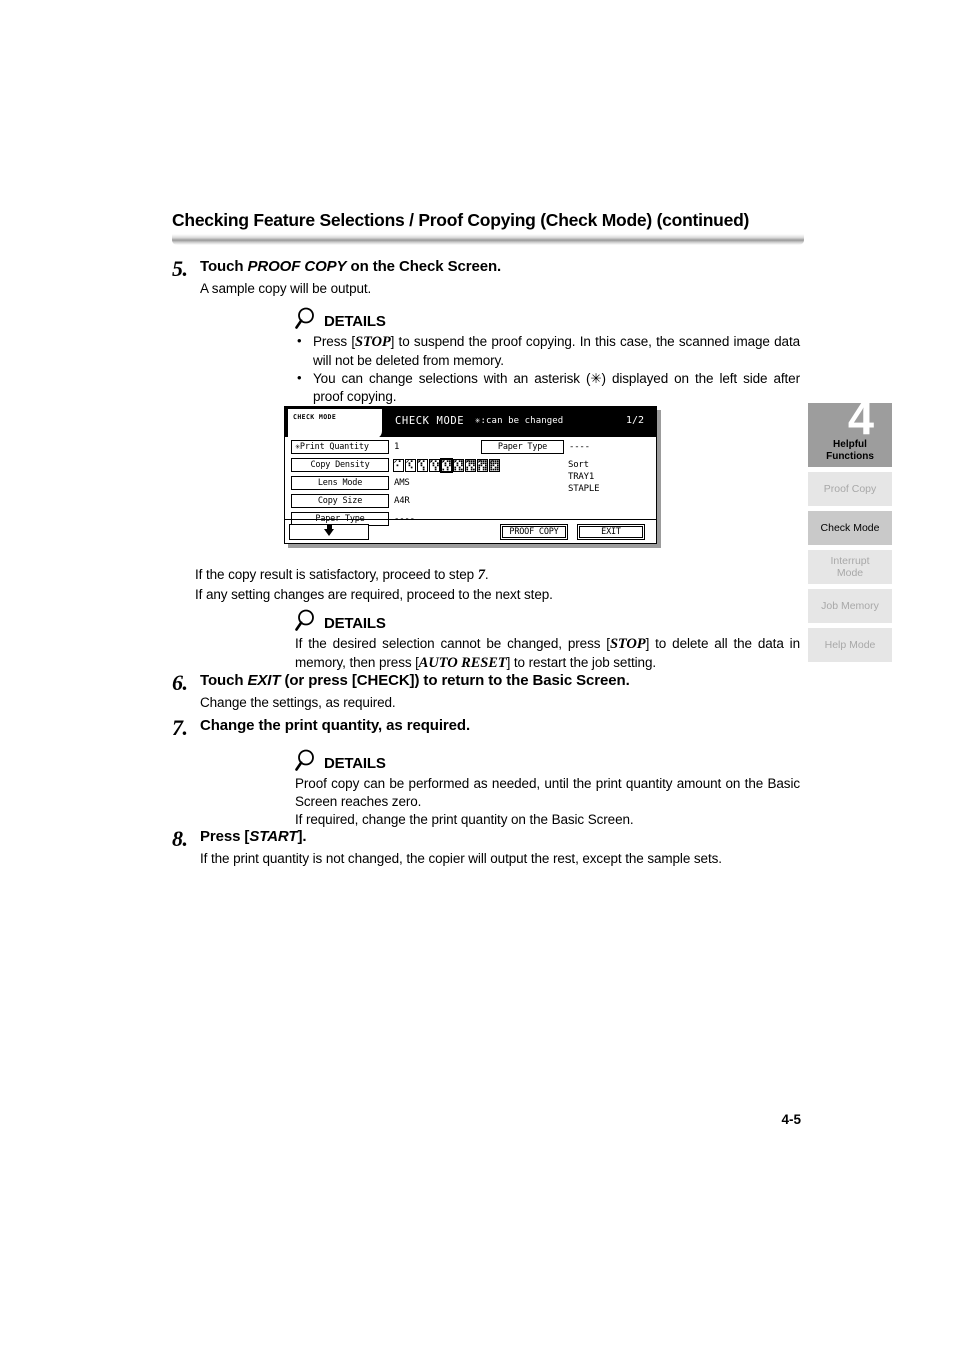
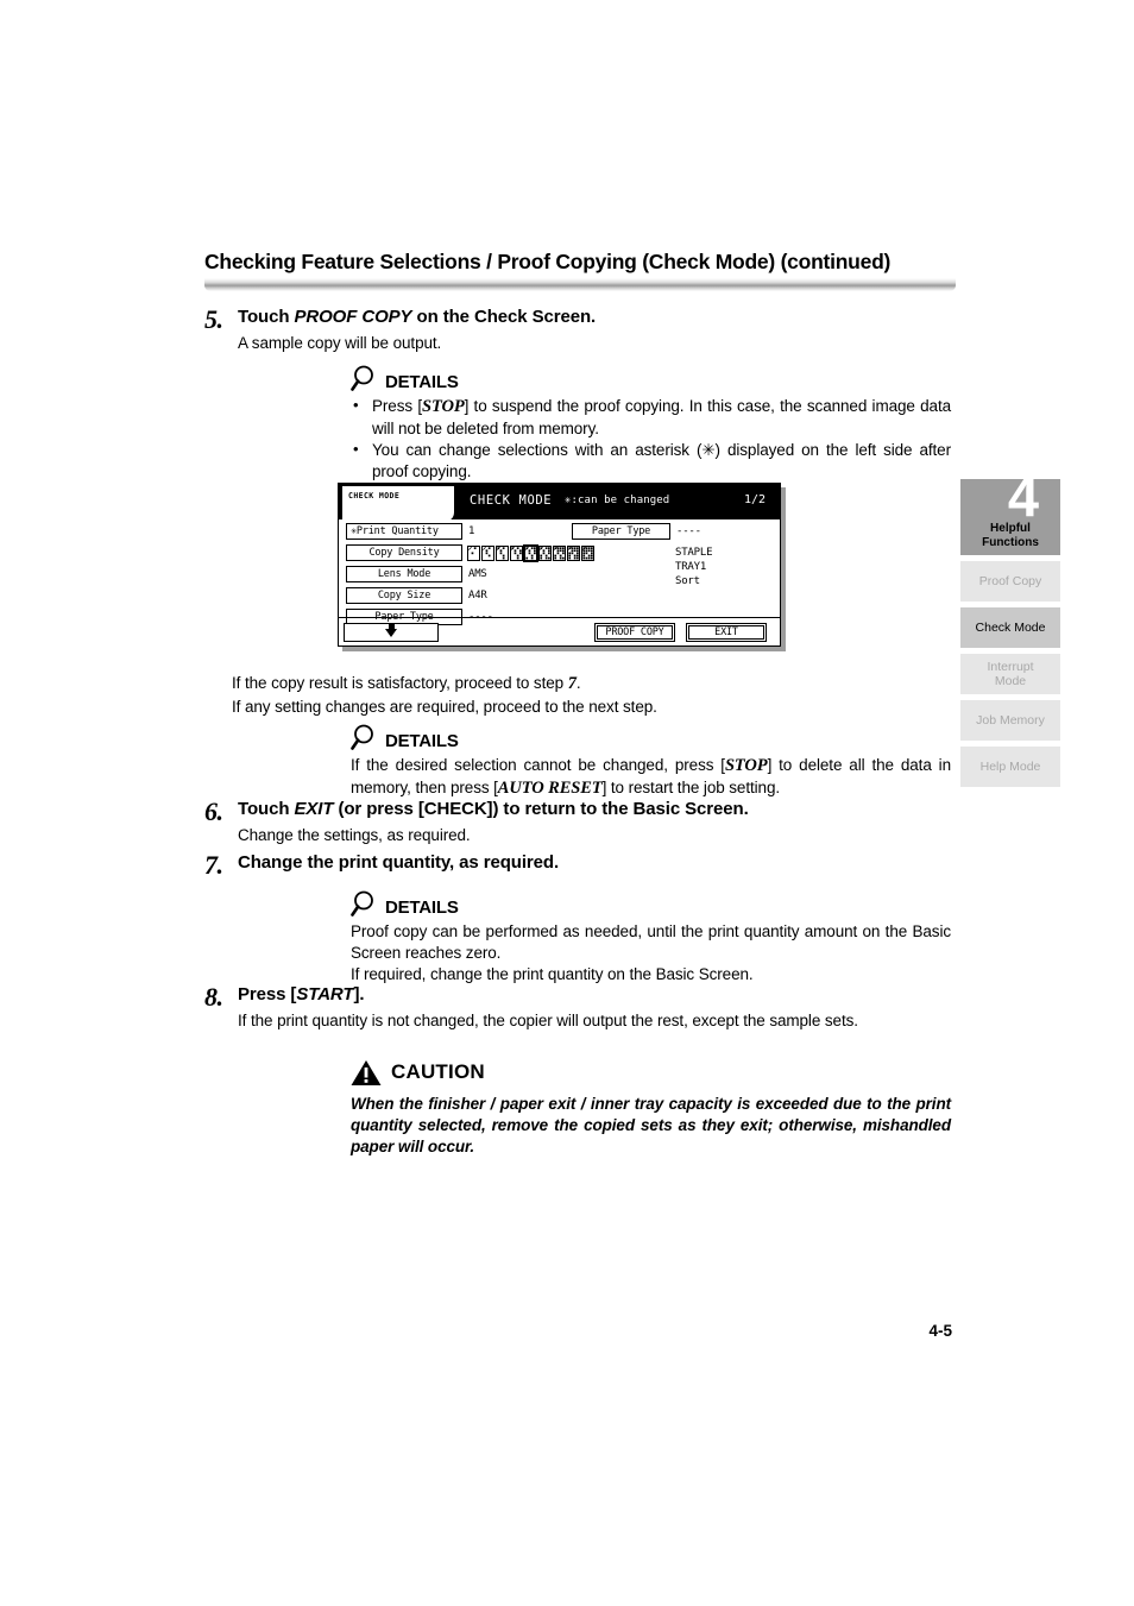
  Checking Feature Selections / Proof Copying (Check Mode) (continued)
  5.
  Touch PROOF COPY on the Check Screen.
  A sample copy will be output.
  DETAILS
  Press [STOP] to suspend the proof copying. In this case, the scanned image data will not be deleted from memory.
  You can change selections with an asterisk (✳) displayed on the left side after proof copying.
  CHECK MODE
  CHECK MODE
  ✳:can be changed
  1/2
  ✳Print Quantity
  1
  Copy Density
  Lens Mode
  AMS
  Copy Size
  A4R
  Paper Type
  ----
  Paper Type
  ----
- Sort
+ STAPLE
  TRAY1
- STAPLE
+ Sort
  PROOF COPY
  EXIT
  If the copy result is satisfactory, proceed to step 7.
  If any setting changes are required, proceed to the next step.
  DETAILS
  If the desired selection cannot be changed, press [STOP] to delete all the data in memory, then press [AUTO RESET] to restart the job setting.
  6.
  Touch EXIT (or press [CHECK]) to return to the Basic Screen.
  Change the settings, as required.
  7.
  Change the print quantity, as required.
  DETAILS
  Proof copy can be performed as needed, until the print quantity amount on the Basic Screen reaches zero.
  If required, change the print quantity on the Basic Screen.
  8.
  Press [START].
  If the print quantity is not changed, the copier will output the rest, except the sample sets.
+ CAUTION
+ When the finisher / paper exit / inner tray capacity is exceeded due to the print quantity selected, remove the copied sets as they exit; otherwise, mishandled paper will occur.
  4
  Helpful
  Functions
  Proof Copy
  Check Mode
  Interrupt
  Mode
  Job Memory
  Help Mode
  4-5
